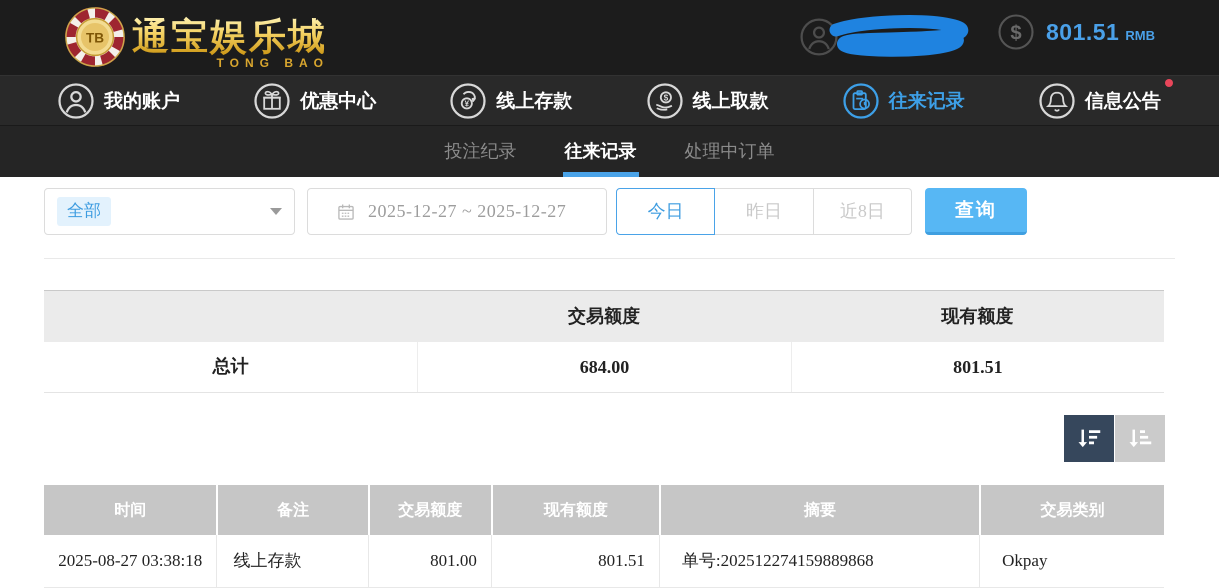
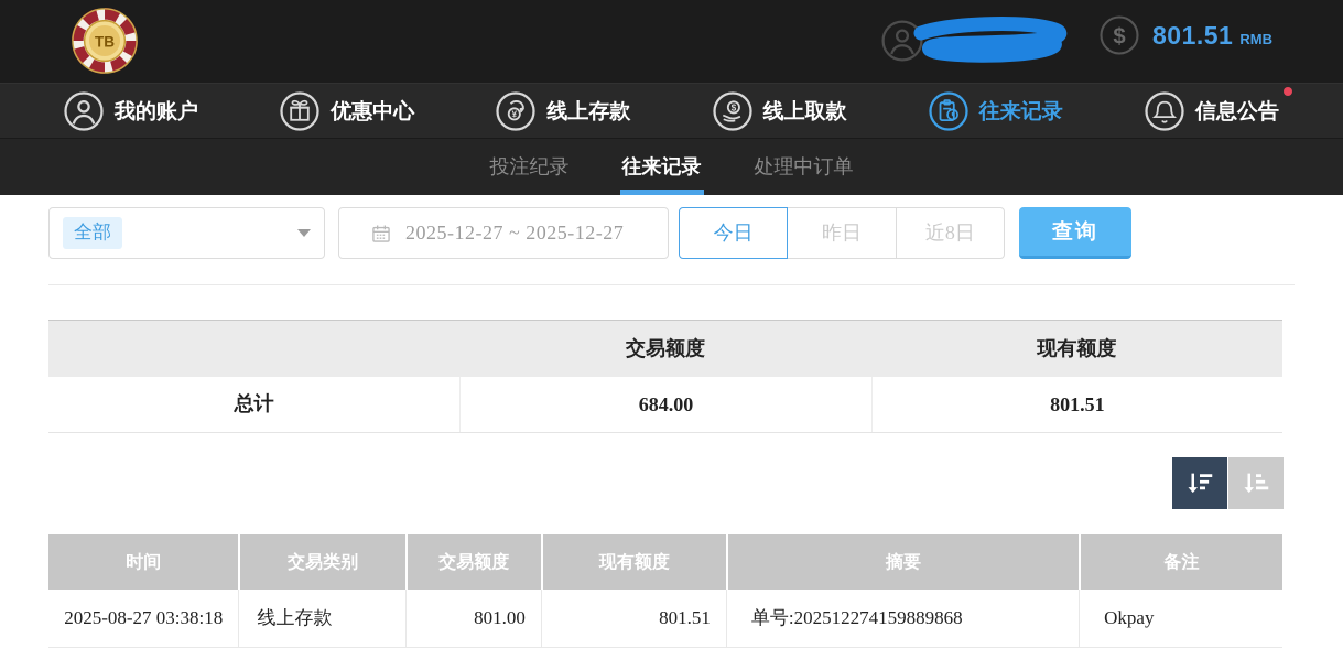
  TB
- 通宝娱乐城
- TONG BAO
  $
  801.51
  RMB
  我的账户
  优惠中心
  ¥
  线上存款
  $
  线上取款
  往来记录
  信息公告
  投注纪录
  往来记录
  处理中订单
  全部
  2025-12-27 ~ 2025-12-27
  今日
  昨日
  近8日
  查询
  交易额度
  现有额度
  总计
  684.00
  801.51
  时间
- 备注
+ 交易类别
  交易额度
  现有额度
  摘要
- 交易类别
+ 备注
  2025-08-27 03:38:18
  线上存款
  801.00
  801.51
  单号:202512274159889868
  Okpay
